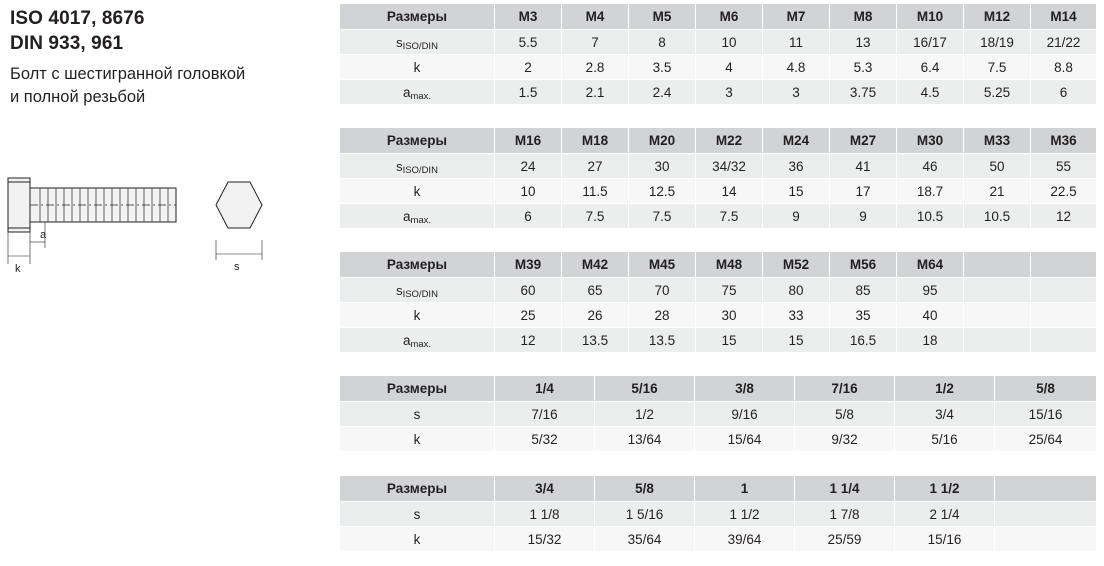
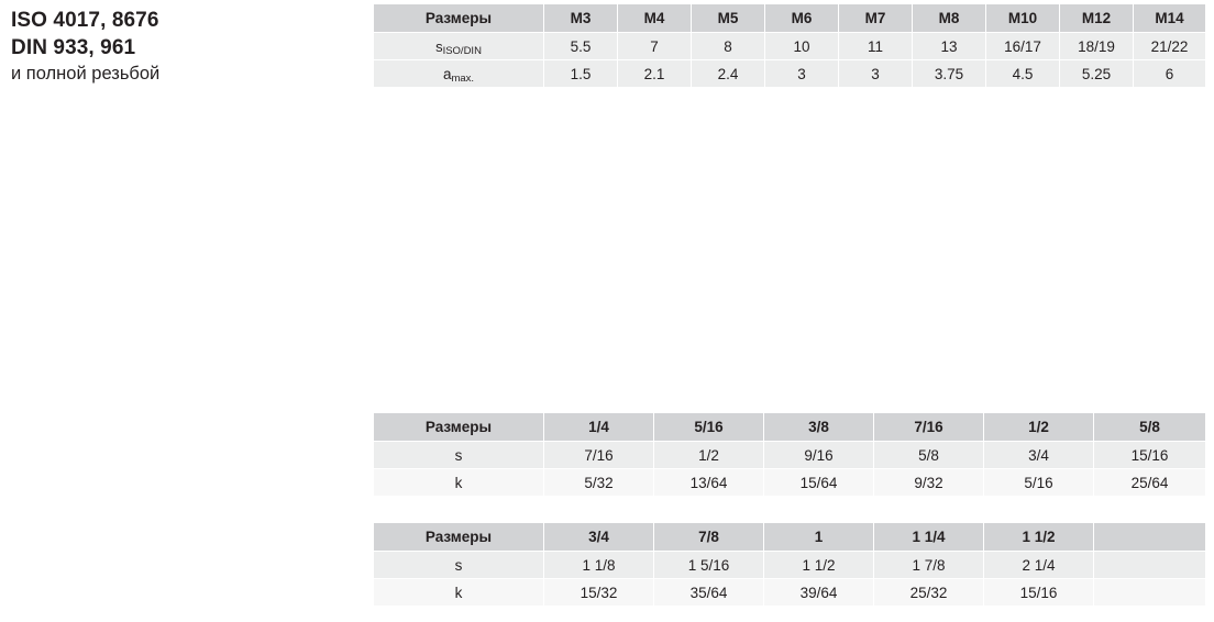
  ISO 4017, 8676
  DIN 933, 961
- Болт с шестигранной головкой
  и полной резьбой
- k
- a
- s
  Размеры	M3	M4	M5	M6	M7	M8	M10	M12	M14
  sISO/DIN	5.5	7	8	10	11	13	16/17	18/19	21/22
- k	2	2.8	3.5	4	4.8	5.3	6.4	7.5	8.8
  amax.	1.5	2.1	2.4	3	3	3.75	4.5	5.25	6
- Размеры	M16	M18	M20	M22	M24	M27	M30	M33	M36
- sISO/DIN	24	27	30	34/32	36	41	46	50	55
- k	10	11.5	12.5	14	15	17	18.7	21	22.5
- amax.	6	7.5	7.5	7.5	9	9	10.5	10.5	12
- Размеры	M39	M42	M45	M48	M52	M56	M64
- sISO/DIN	60	65	70	75	80	85	95
- k	25	26	28	30	33	35	40
- amax.	12	13.5	13.5	15	15	16.5	18
  Размеры	1/4	5/16	3/8	7/16	1/2	5/8
  s	7/16	1/2	9/16	5/8	3/4	15/16
  k	5/32	13/64	15/64	9/32	5/16	25/64
- Размеры	3/4	5/8	1	1 1/4	1 1/2
+ Размеры	3/4	7/8	1	1 1/4	1 1/2
  s	1 1/8	1 5/16	1 1/2	1 7/8	2 1/4
- k	15/32	35/64	39/64	25/59	15/16
+ k	15/32	35/64	39/64	25/32	15/16
